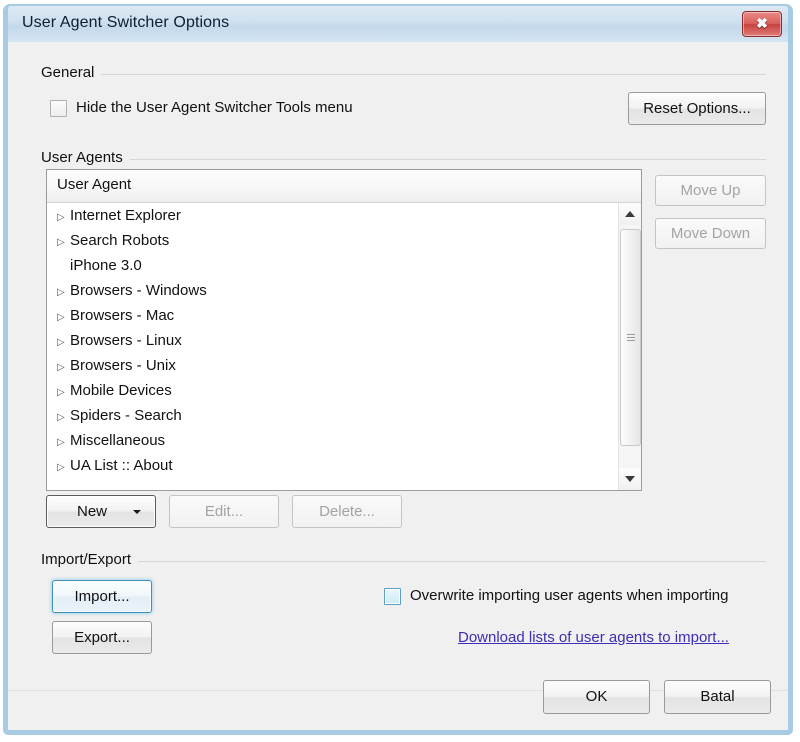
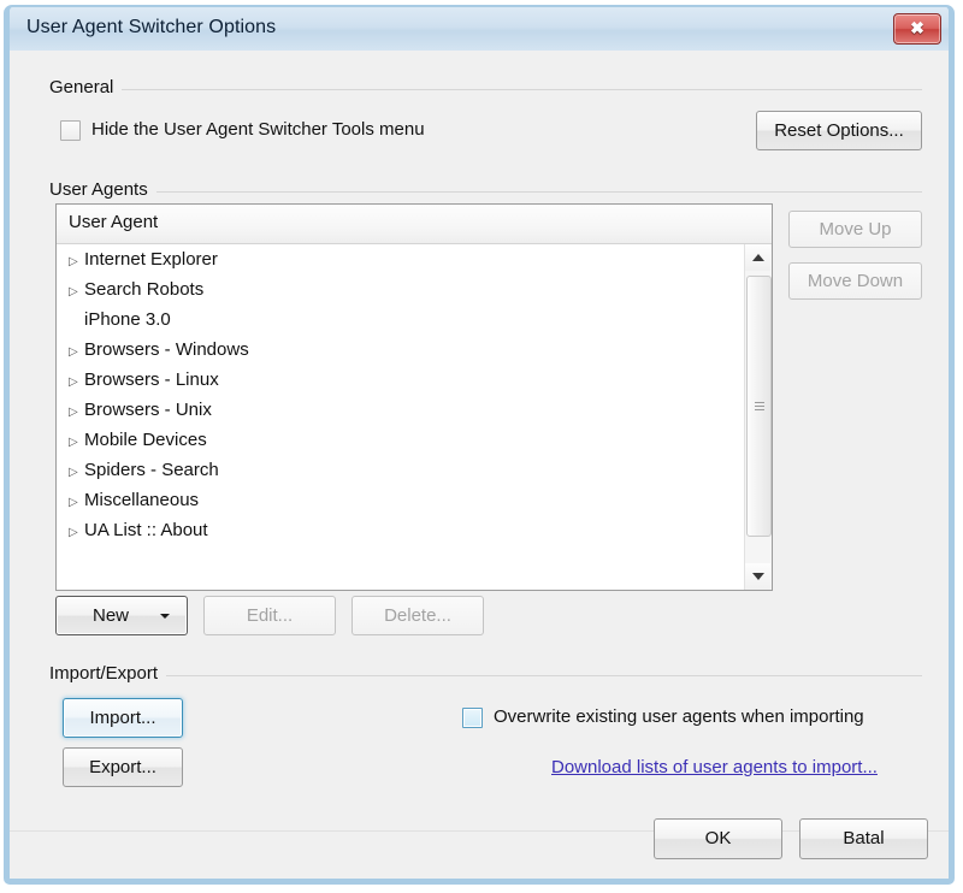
  User Agent Switcher Options
  ✖
  General
  Hide the User Agent Switcher Tools menu
  Reset Options...
  User Agents
  User Agent
  ▷ Internet Explorer
  ▷ Search Robots
  iPhone 3.0
  ▷ Browsers - Windows
- ▷ Browsers - Mac
  ▷ Browsers - Linux
  ▷ Browsers - Unix
  ▷ Mobile Devices
  ▷ Spiders - Search
  ▷ Miscellaneous
  ▷ UA List :: About
  Move Up
  Move Down
  New
  Edit...
  Delete...
  Import/Export
  Import...
  Export...
- Overwrite importing user agents when importing
+ Overwrite existing user agents when importing
  Download lists of user agents to import...
  OK
  Batal
